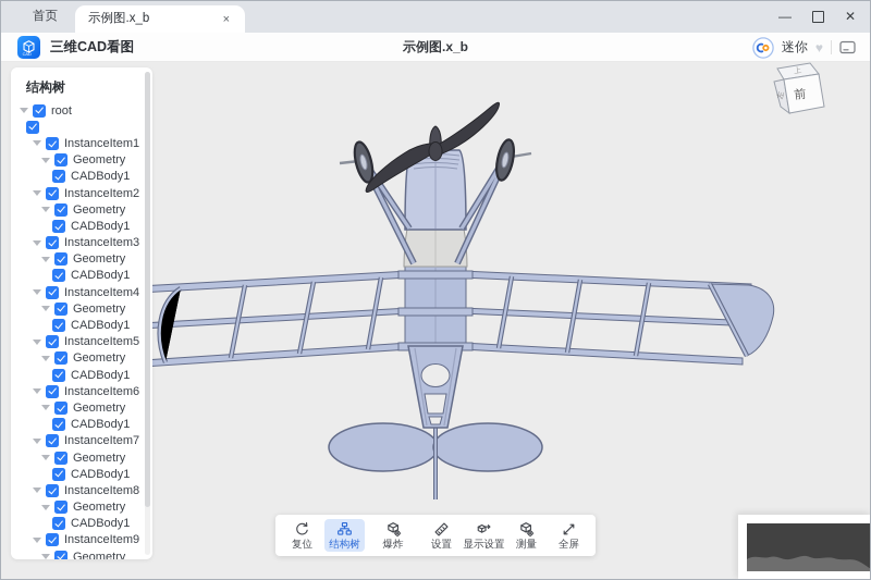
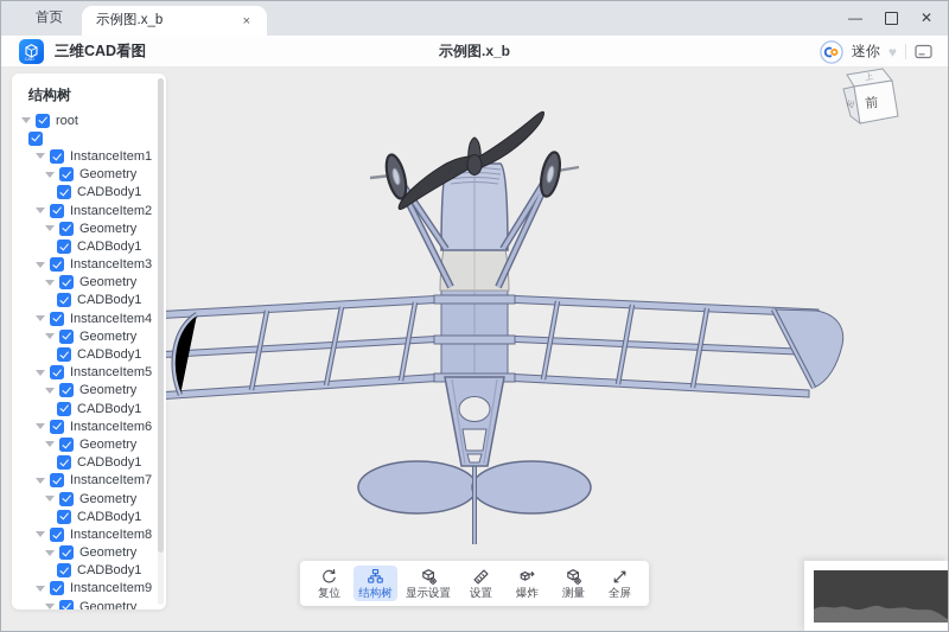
  首页
  示例图.x_b
  ×
  —
  ✕
  三维CAD看图
  示例图.x_b
  迷你
  ♥
  复位
  结构树
- 爆炸
+ 显示设置
  设置
- 显示设置
+ 爆炸
  测量
  全屏
  结构树
  root
  InstanceItem1
  Geometry
  CADBody1
  InstanceItem2
  Geometry
  CADBody1
  InstanceItem3
  Geometry
  CADBody1
  InstanceItem4
  Geometry
  CADBody1
  InstanceItem5
  Geometry
  CADBody1
  InstanceItem6
  Geometry
  CADBody1
  InstanceItem7
  Geometry
  CADBody1
  InstanceItem8
  Geometry
  CADBody1
  InstanceItem9
  Geometry
